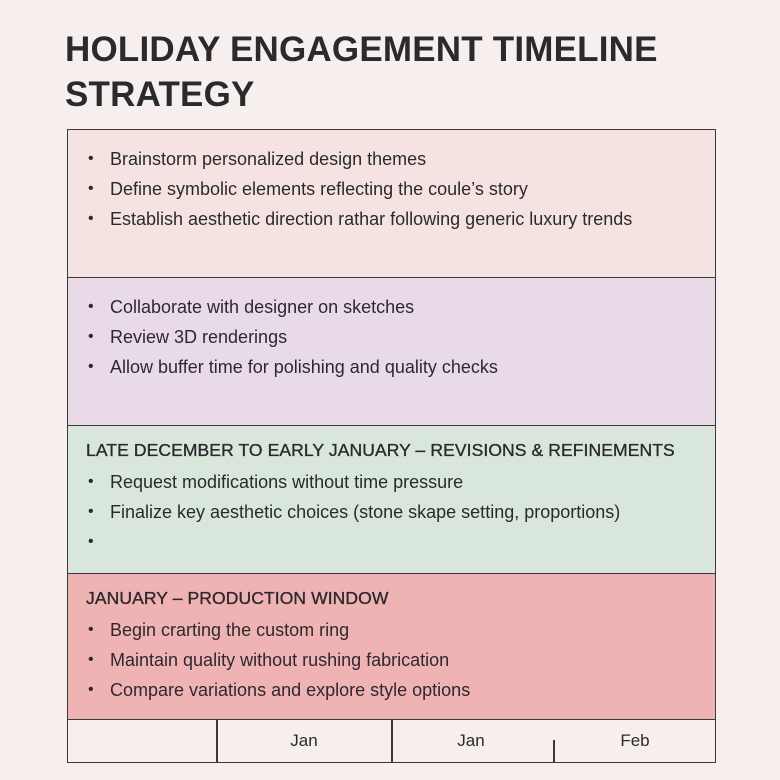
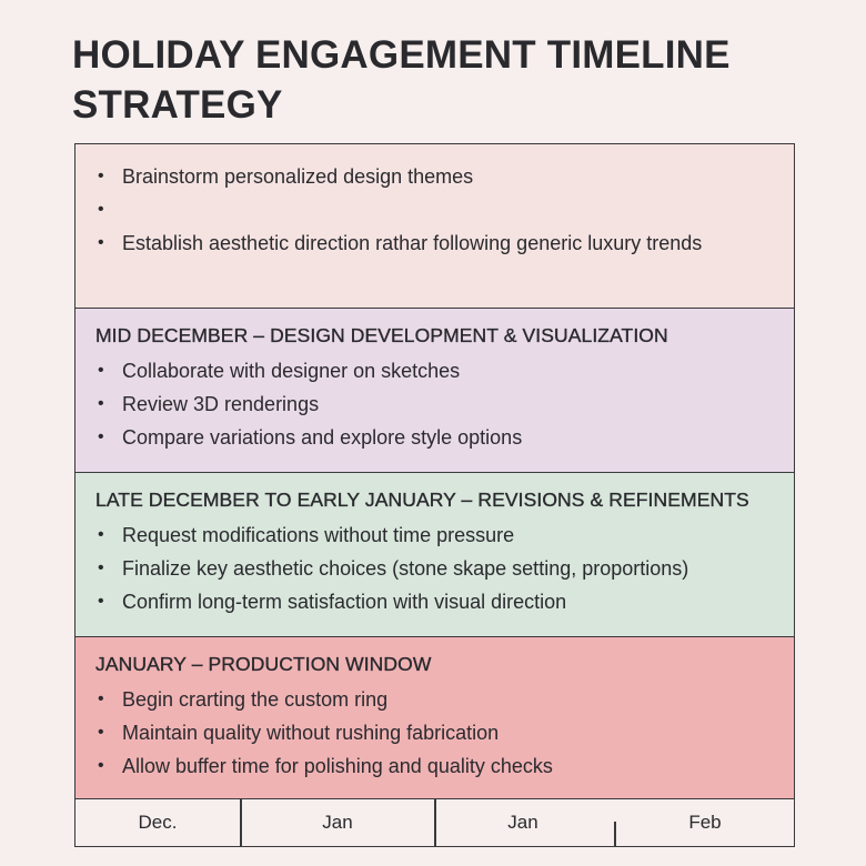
  HOLIDAY ENGAGEMENT TIMELINE STRATEGY
  •
  Brainstorm personalized design themes
  •
- Define symbolic elements reflecting the coule’s story
  •
  Establish aesthetic direction rathar following generic luxury trends
+ MID DECEMBER – DESIGN DEVELOPMENT & VISUALIZATION
  •
  Collaborate with designer on sketches
  •
  Review 3D renderings
  •
- Allow buffer time for polishing and quality checks
+ Compare variations and explore style options
  LATE DECEMBER TO EARLY JANUARY – REVISIONS & REFINEMENTS
  •
  Request modifications without time pressure
  •
  Finalize key aesthetic choices (stone skape setting, proportions)
  •
+ Confirm long-term satisfaction with visual direction
  JANUARY – PRODUCTION WINDOW
  •
  Begin crarting the custom ring
  •
  Maintain quality without rushing fabrication
  •
- Compare variations and explore style options
+ Allow buffer time for polishing and quality checks
+ Dec.
  Jan
  Jan
  Feb
